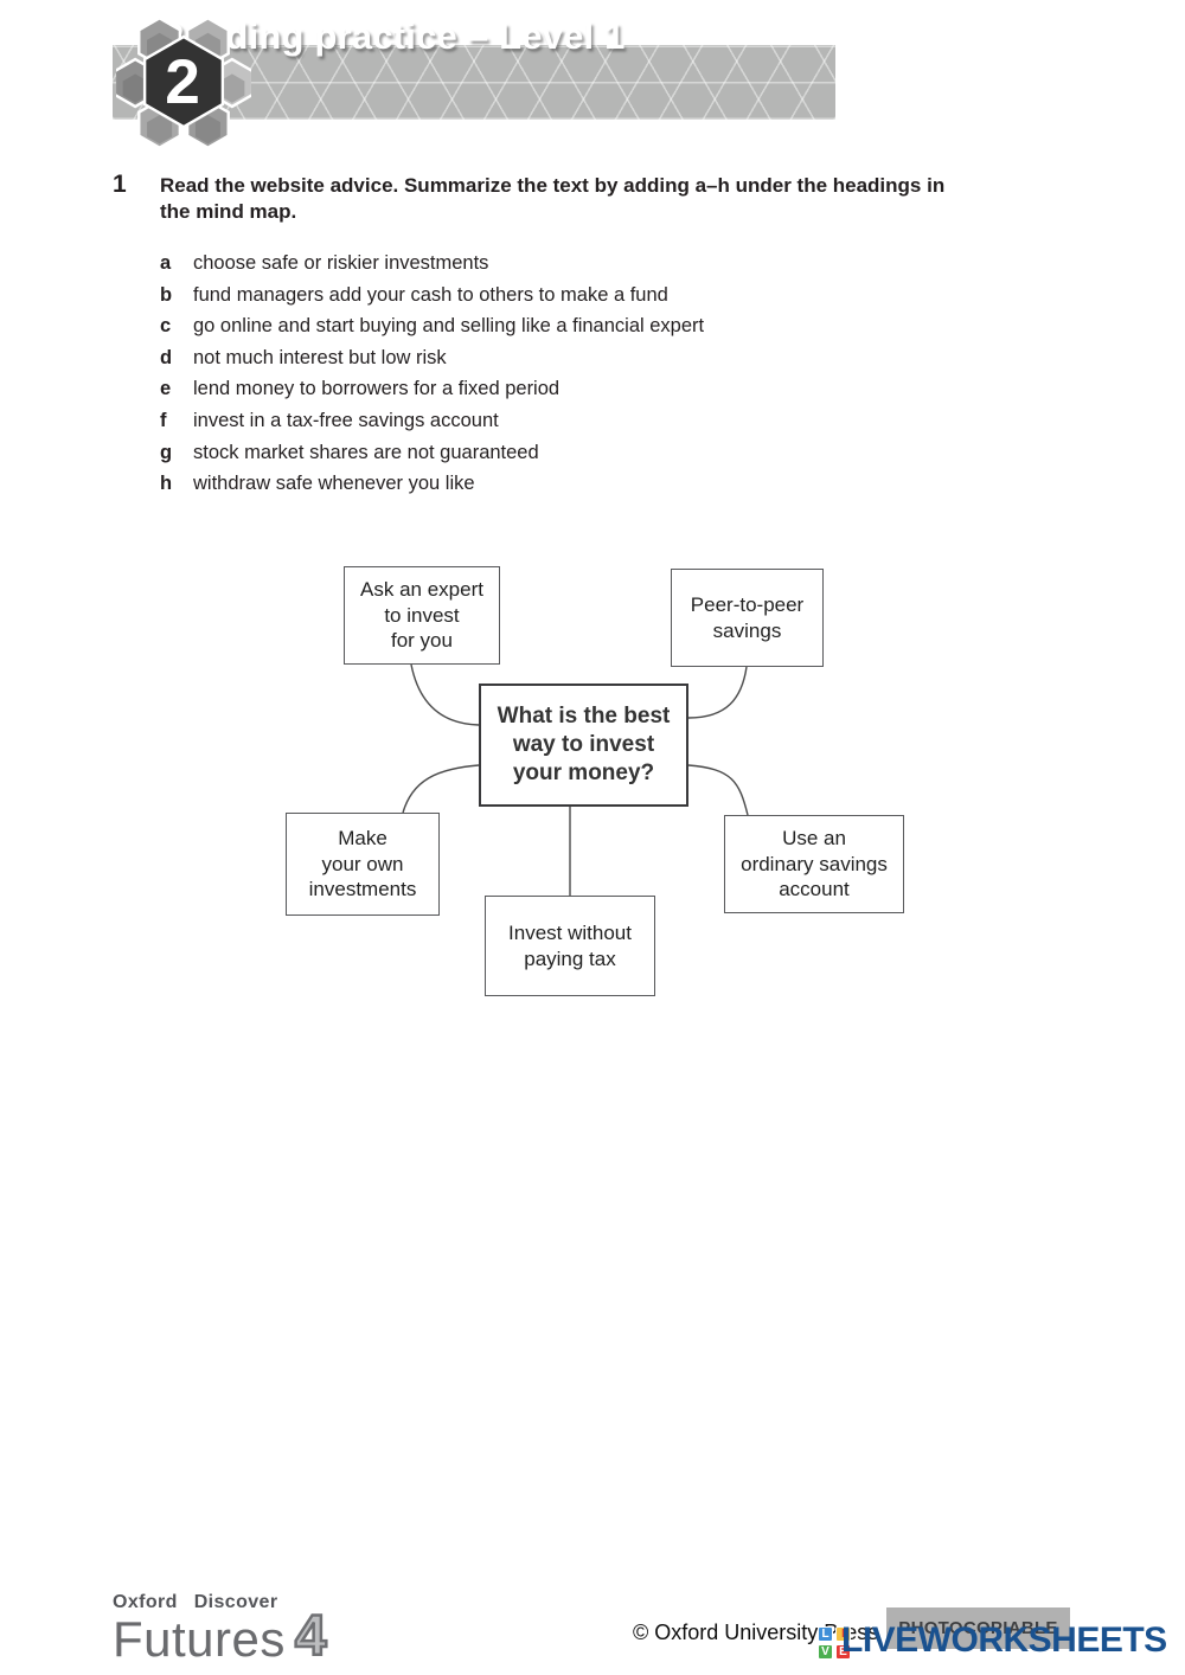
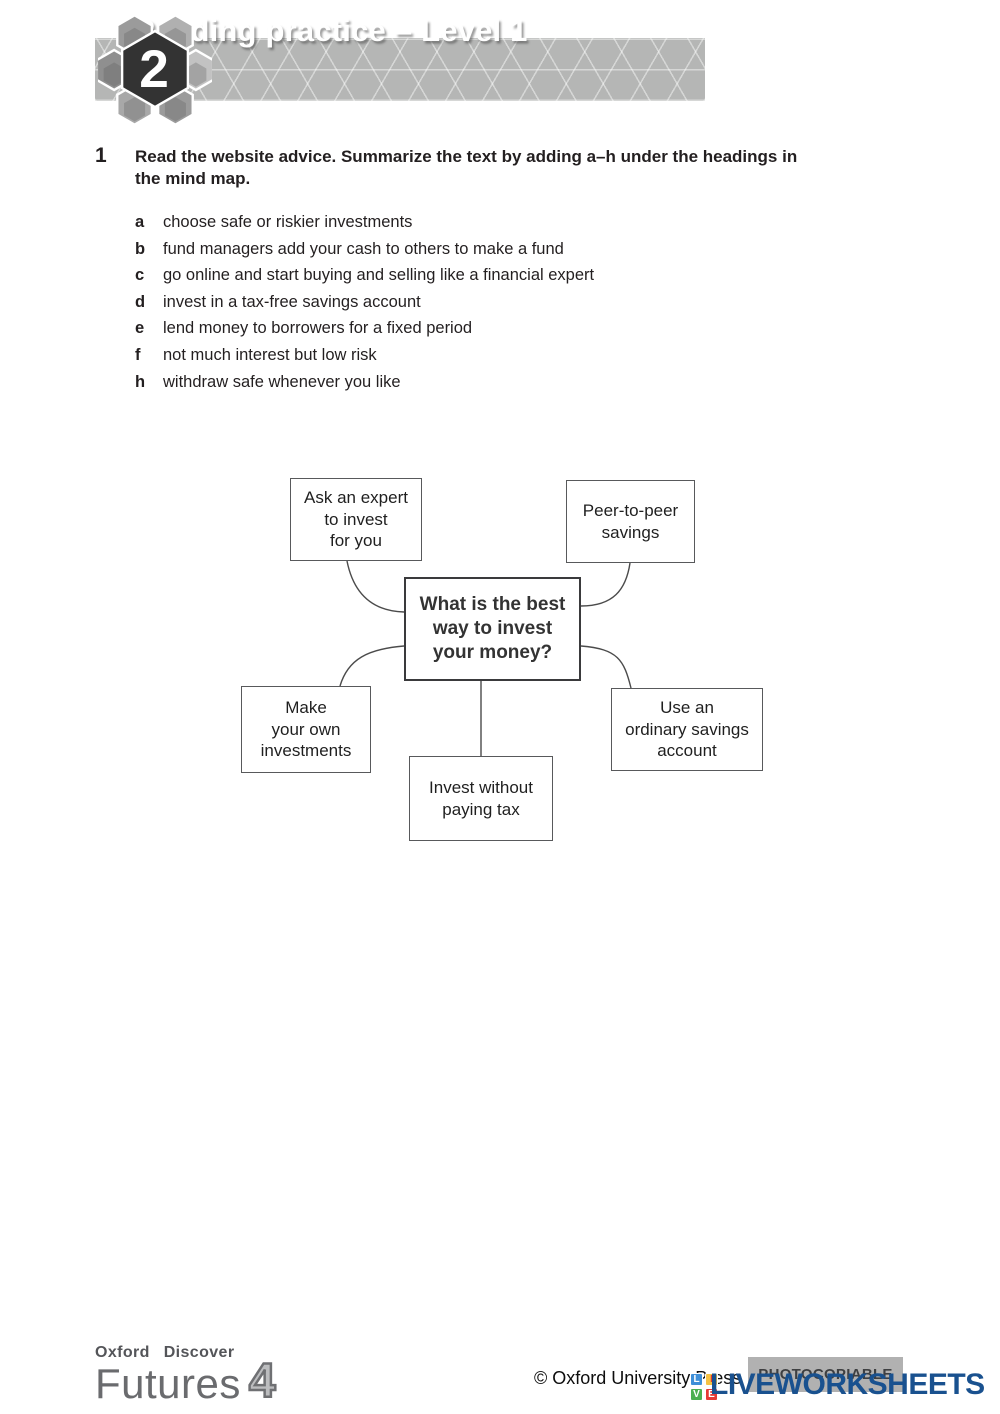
  ding practice – Level 1
  2
  1
  Read the website advice. Summarize the text by adding a–h under the headings in the mind map.
  a
  choose safe or riskier investments
  b
  fund managers add your cash to others to make a fund
  c
  go online and start buying and selling like a financial expert
  d
- not much interest but low risk
+ invest in a tax-free savings account
  e
  lend money to borrowers for a fixed period
  f
- invest in a tax-free savings account
+ not much interest but low risk
- g
- stock market shares are not guaranteed
  h
  withdraw safe whenever you like
  Ask an expert
  to invest
  for you
  Peer-to-peer
  savings
  What is the best
  way to invest
  your money?
  Make
  your own
  investments
  Invest without
  paying tax
  Use an
  ordinary savings
  account
  Oxford Discover
  Futures
  4
  © Oxford Universityess
  PHOTOCOPIABLE
  L
  I
  V
  E
  LIVEWORKSHEETS
